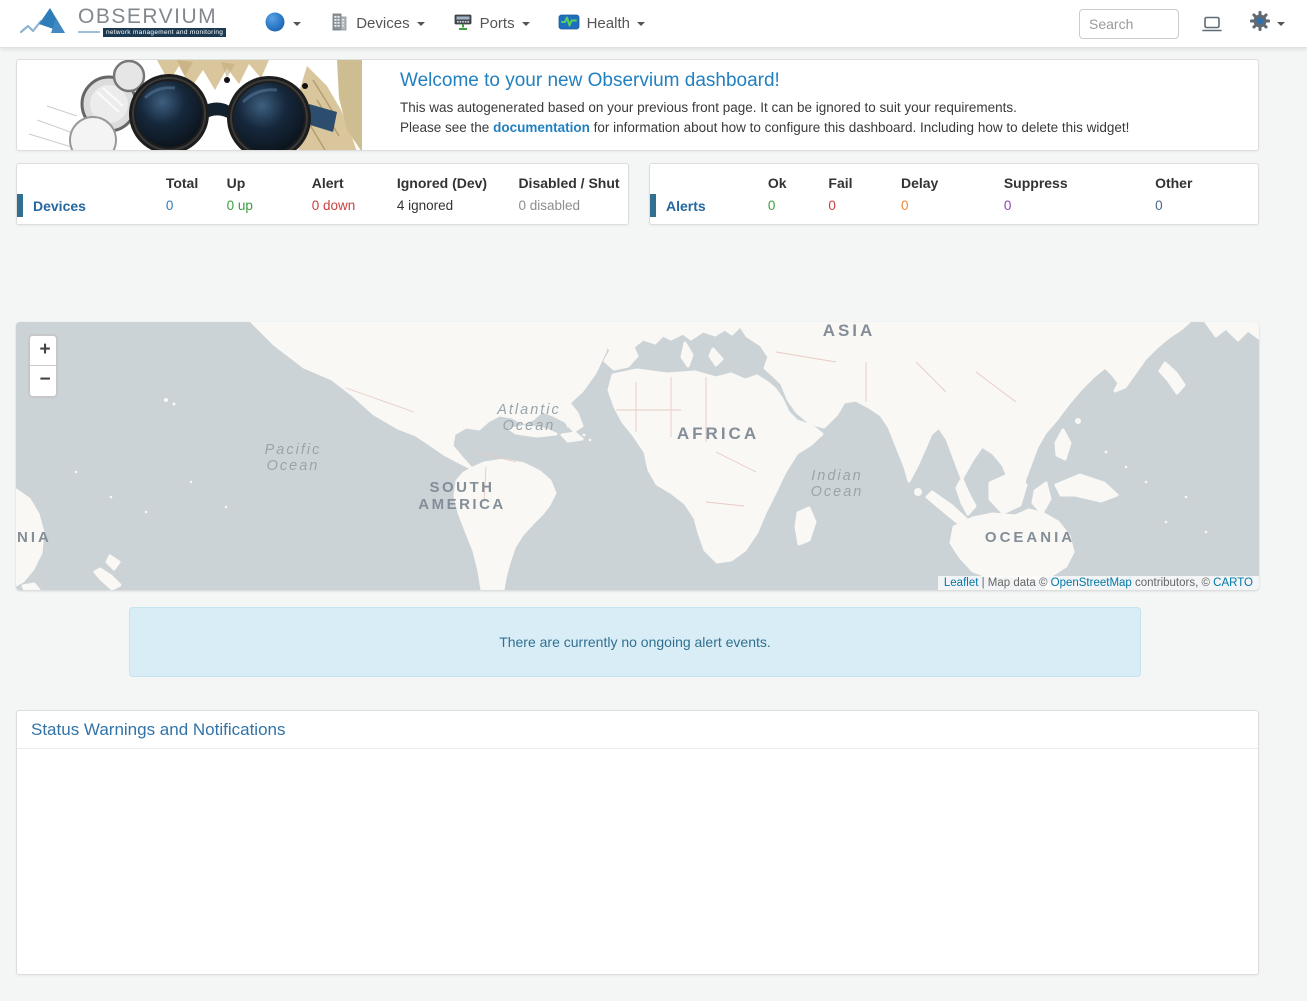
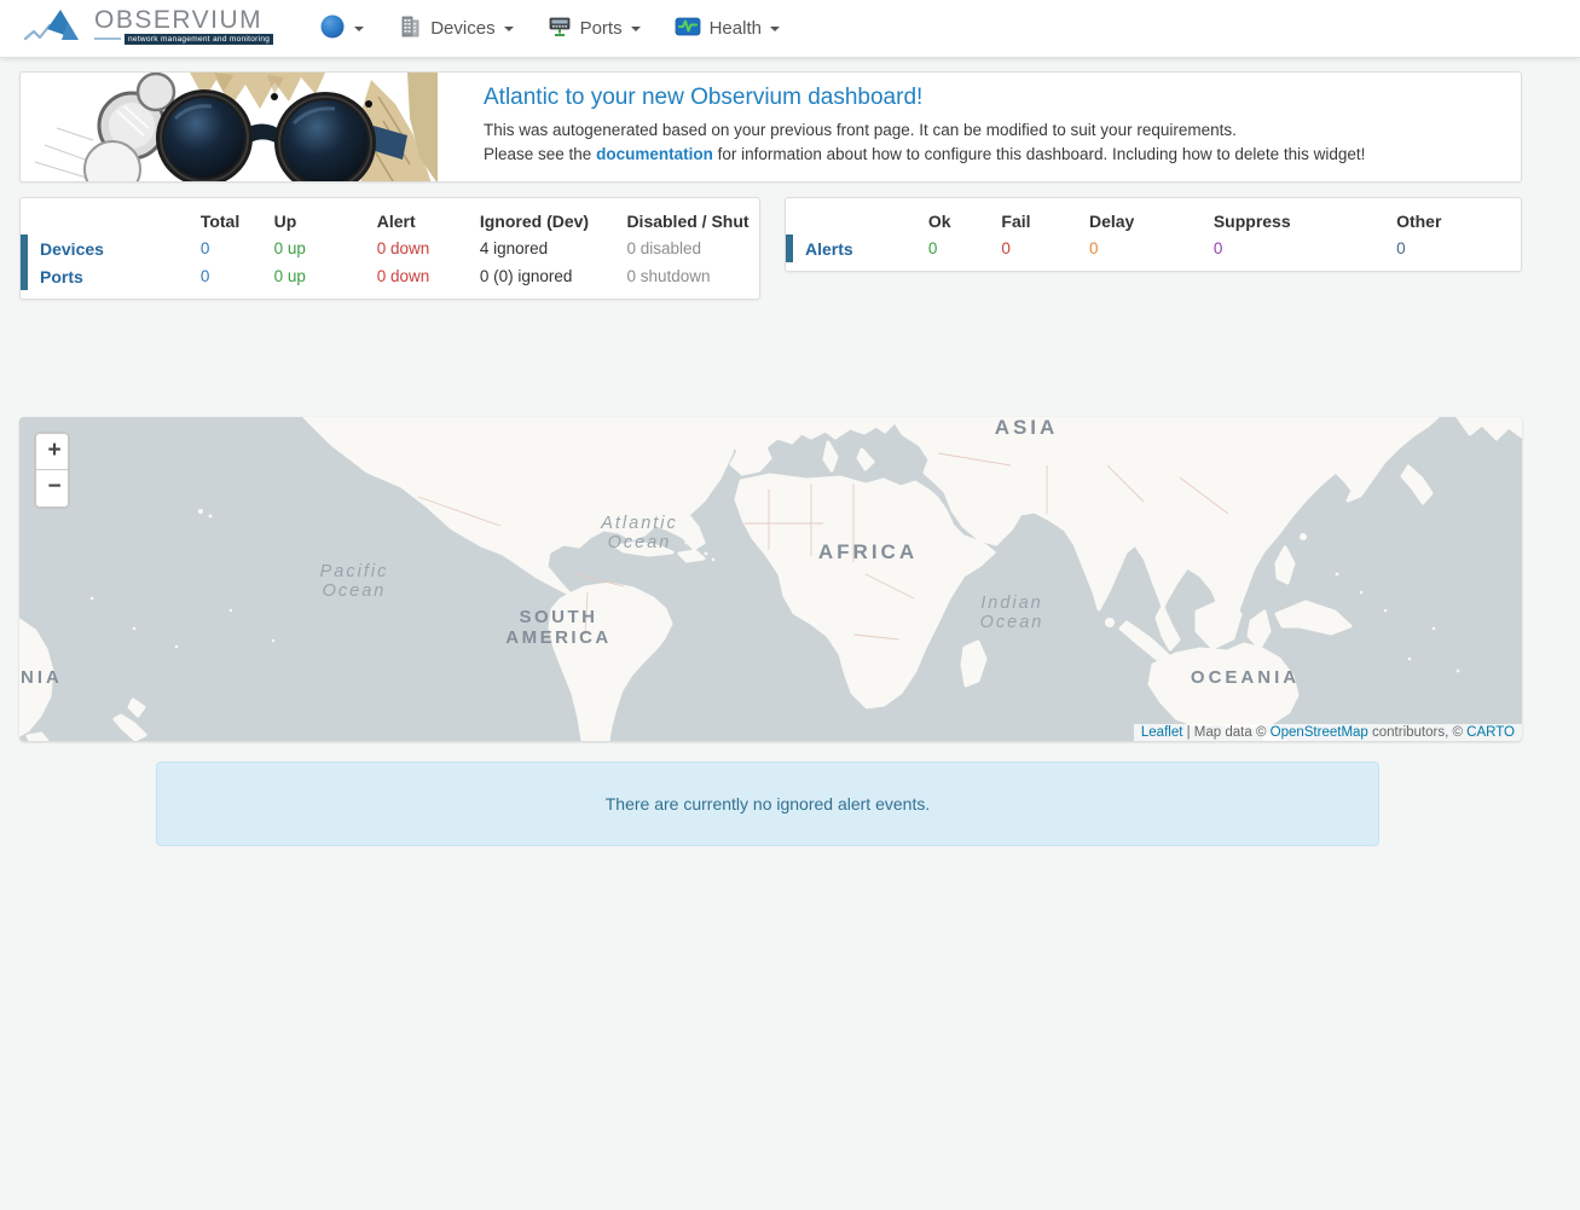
  OBSERVIUM
  Devices
  Ports
  Health
- Search
- Welcome to your new Observium dashboard!
+ Atlantic to your new Observium dashboard!
- This was autogenerated based on your previous front page. It can be ignored to suit your requirements.
+ This was autogenerated based on your previous front page. It can be modified to suit your requirements.
  Please see the documentation for information about how to configure this dashboard. Including how to delete this widget!
  	Total	Up	Alert	Ignored (Dev)	Disabled / Shut
  Devices	0	0 up	0 down	4 ignored	0 disabled
+ Ports	0	0 up	0 down	0 (0) ignored	0 shutdown
  	Ok	Fail	Delay	Suppress	Other
  Alerts	0	0	0	0	0
  ASIA
  AFRICA
  SOUTH
  AMERICA
  OCEANIA
  NIA
  Pacific
  Ocean
  Atlantic
  Ocean
  Indian
  Ocean
  +
  −
  Leaflet | Map data © OpenStreetMap contributors, © CARTO
- There are currently no ongoing alert events.
+ There are currently no ignored alert events.
- Status Warnings and Notifications
